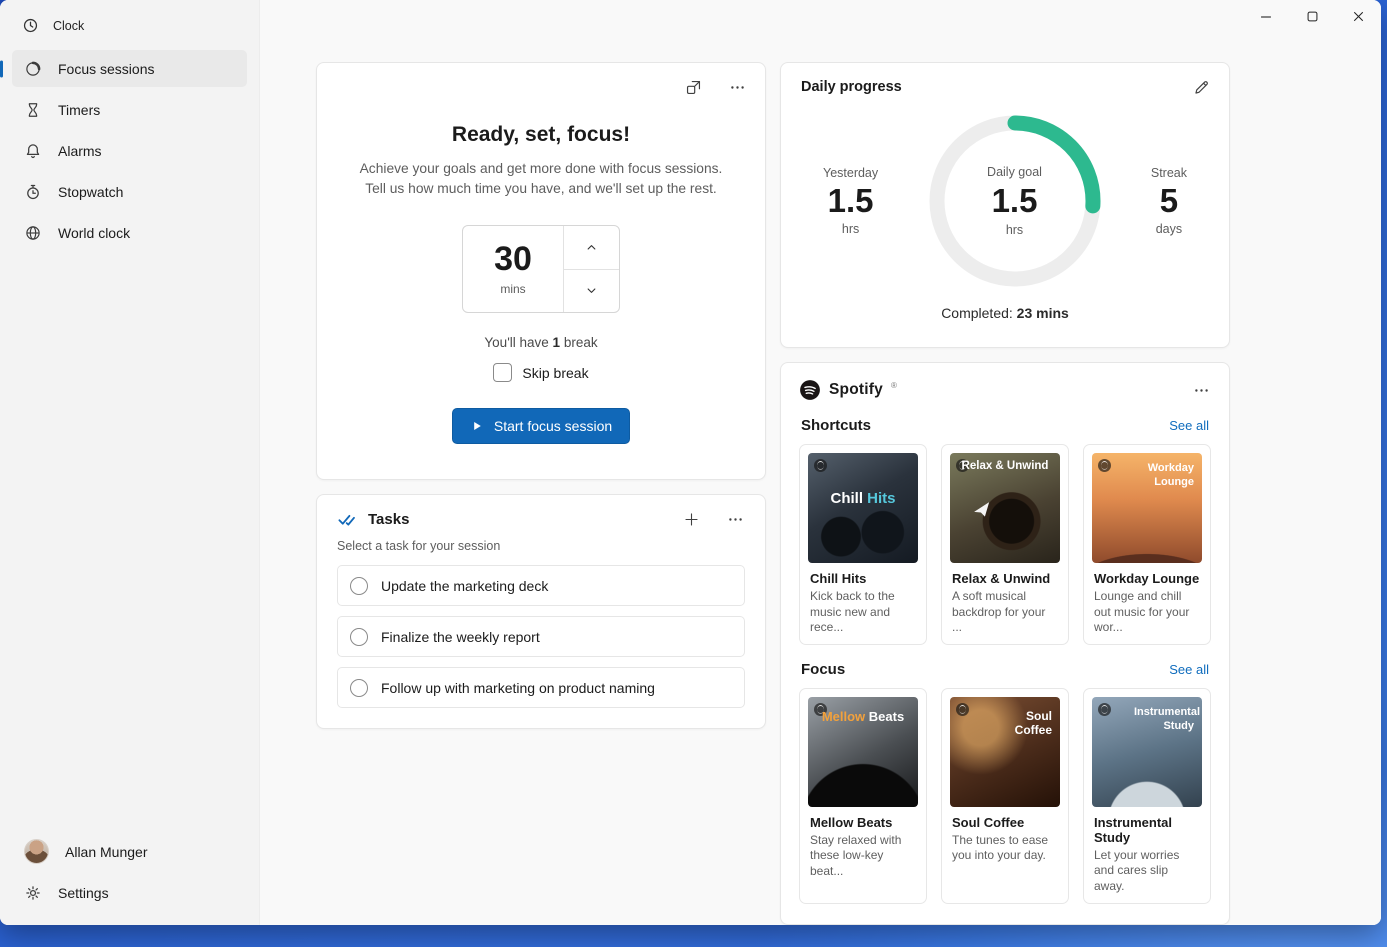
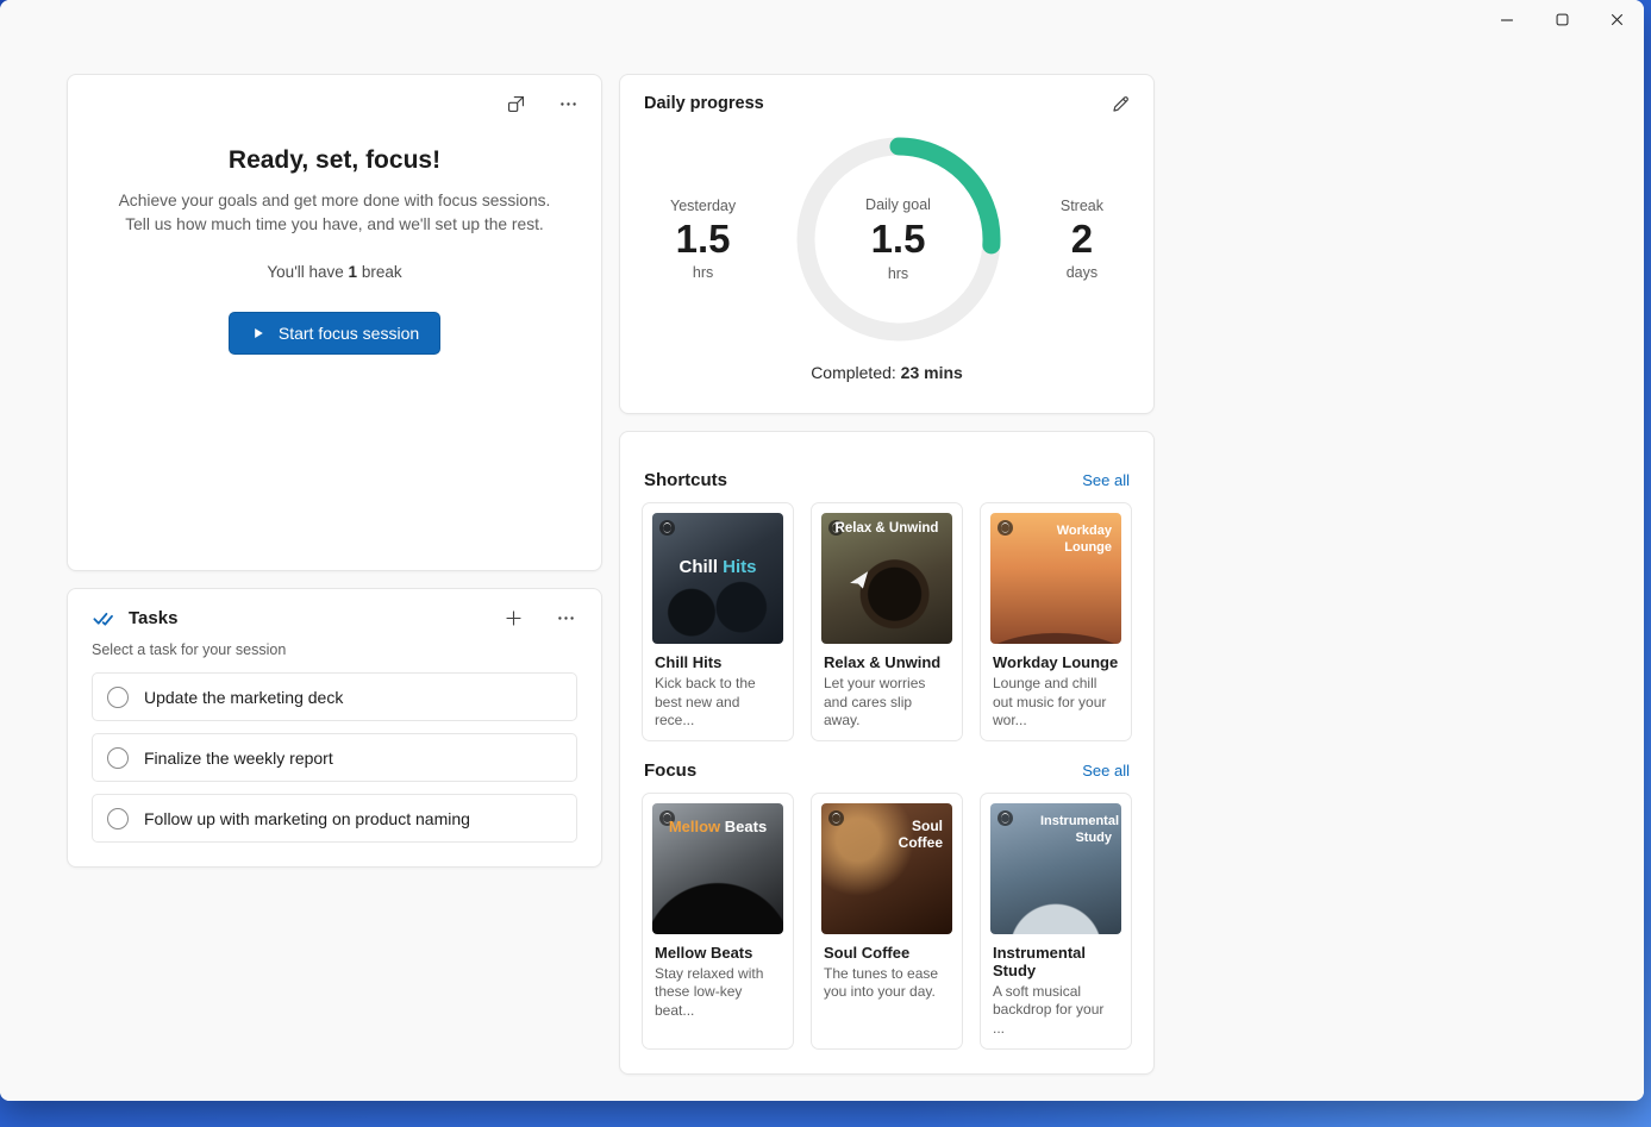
- Clock
- Focus sessions
- Timers
- Alarms
- Stopwatch
- World clock
- Allan Munger
- Settings
  Ready, set, focus!
  Achieve your goals and get more done with focus sessions.
  Tell us how much time you have, and we'll set up the rest.
- 30
- mins
  You'll have 1 break
- Skip break
  Start focus session
  Tasks
  Select a task for your session
  Update the marketing deck
  Finalize the weekly report
  Follow up with marketing on product naming
  Daily progress
  Yesterday
  1.5
  hrs
  Daily goal
  1.5
  hrs
  Streak
- 5
+ 2
  days
  Completed: 23 mins
- Spotify
- ®
  Shortcuts
  See all
  Chill Hits
  Chill Hits
- Kick back to the music new and rece...
+ Kick back to the best new and rece...
  Relax & Unwind
  Relax & Unwind
- A soft musical backdrop for your ...
+ Let your worries and cares slip away.
  Workday Lounge
  Workday Lounge
  Lounge and chill out music for your wor...
  Focus
  See all
  Mellow Beats
  Mellow Beats
  Stay relaxed with these low-key beat...
  Soul Coffee
  Soul Coffee
  The tunes to ease you into your day.
  Instrumental Study
  Instrumental Study
- Let your worries and cares slip away.
+ A soft musical backdrop for your ...
